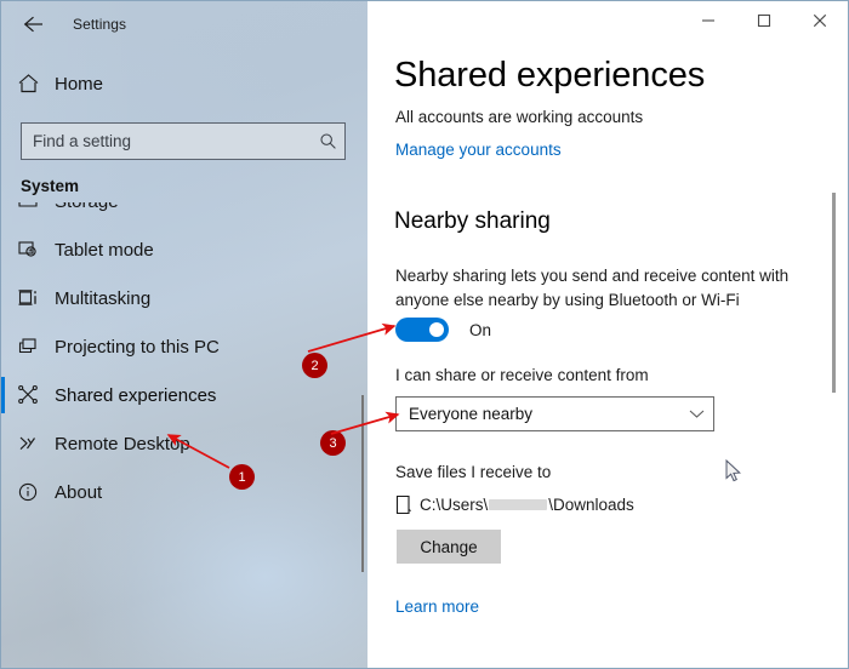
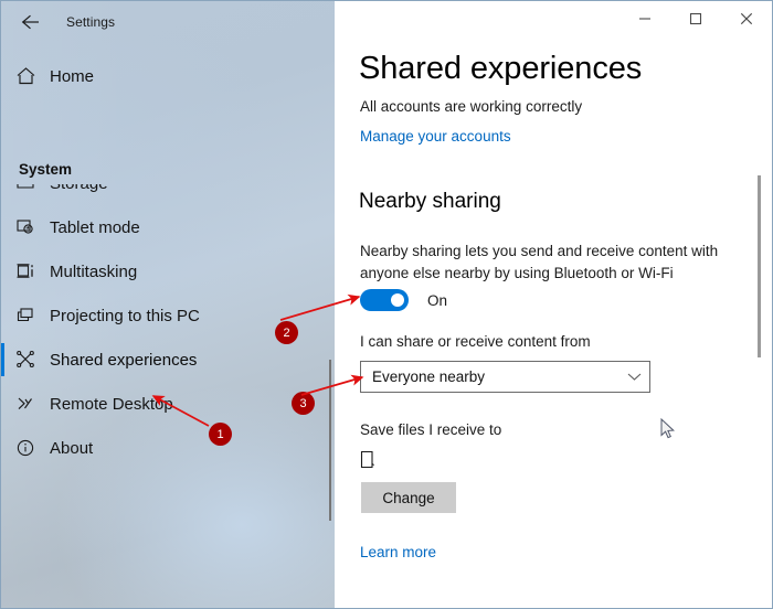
  Settings
  Home
- Find a setting
  System
  Tablet mode
  Multitasking
  Projecting to this PC
  Shared experiences
  Remote Deskto
  About
  Shared experiences
- All accounts are working accounts
+ All accounts are working correctly
  Manage your accounts
  Nearby sharing
  Nearby sharing lets you send and receive content with anyone else nearby by using Bluetooth or Wi-Fi
  On
  I can share or receive content from
  Everyone nearby
  Save files I receive to
- C:\Users\
- \Downloads
  Change
  Learn more
  1
  2
  3
